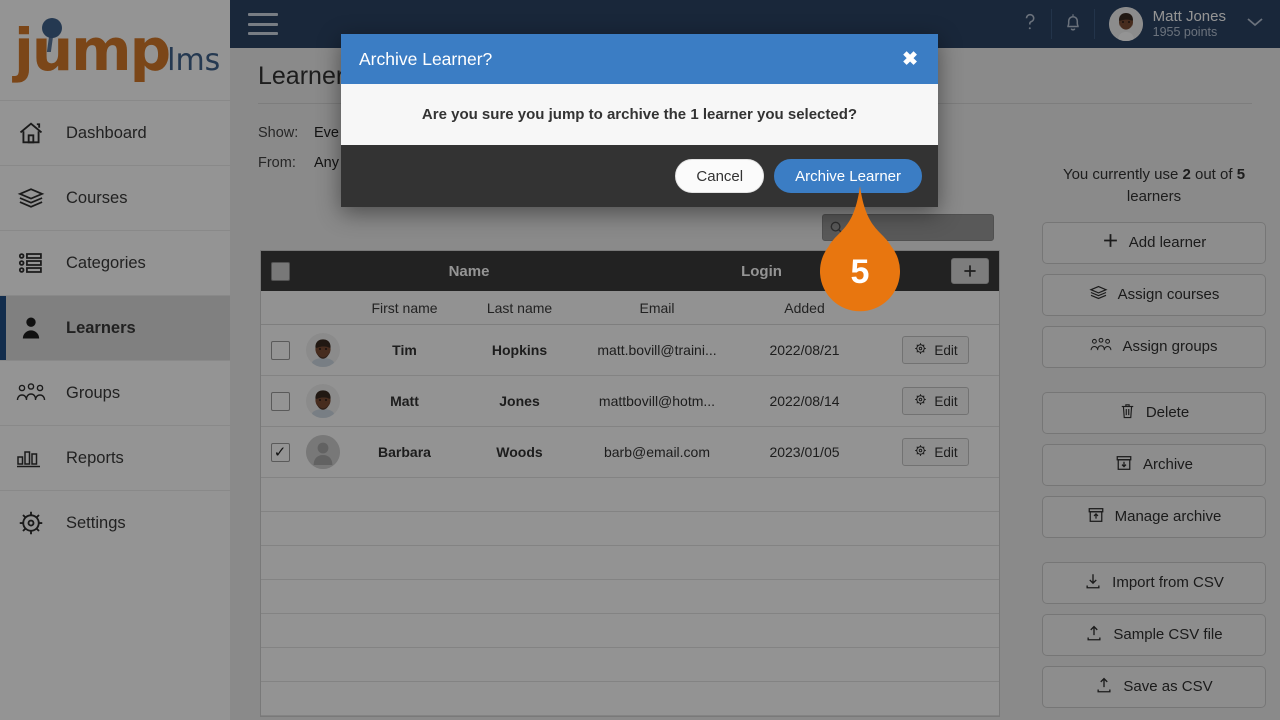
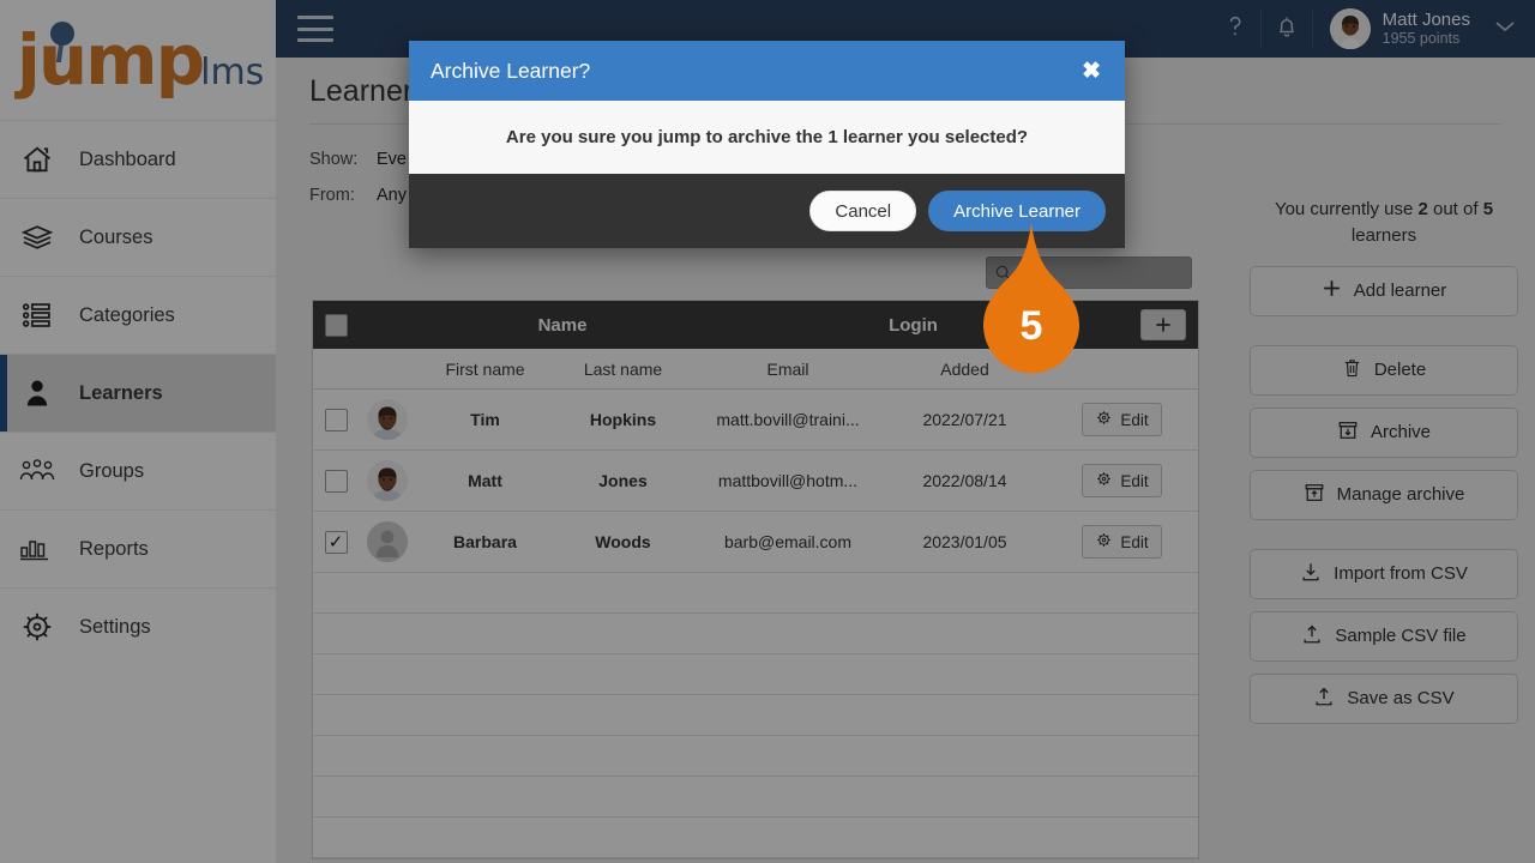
  jumplms
  Dashboard
  Courses
  Categories
  Learners
  Groups
  Reports
  Settings
  Matt Jones
  1955 points
  Learner
  Show:
  Eve
  From:
  Any
  Name
  Login
  First name
  Last name
  Email
  Added
  Tim
  Hopkins
  matt.bovill@traini...
- 2022/08/21
+ 2022/07/21
  Edit
  Matt
  Jones
  mattbovill@hotm...
  2022/08/14
  Edit
  ✓
  Barbara
  Woods
  barb@email.com
  2023/01/05
  Edit
  You currently use 2 out of 5 learners
  Add learner
- Assign courses
- Assign groups
  Delete
  Archive
  Manage archive
  Import from CSV
  Sample CSV file
  Save as CSV
  Archive Learner?
  ✖
  Are you sure you jump to archive the 1 learner you selected?
  Cancel
  Archive Learner
  5
